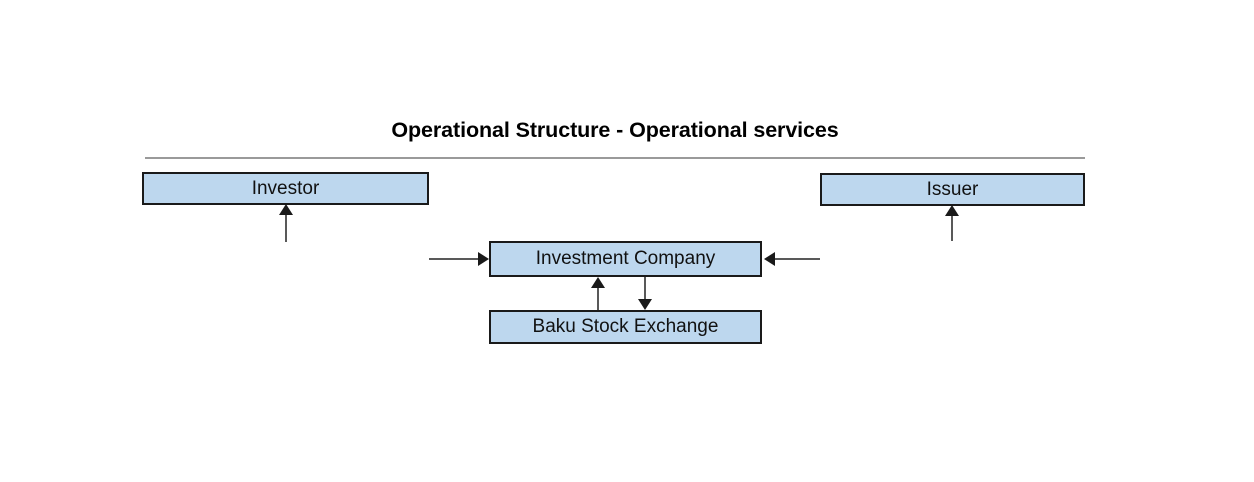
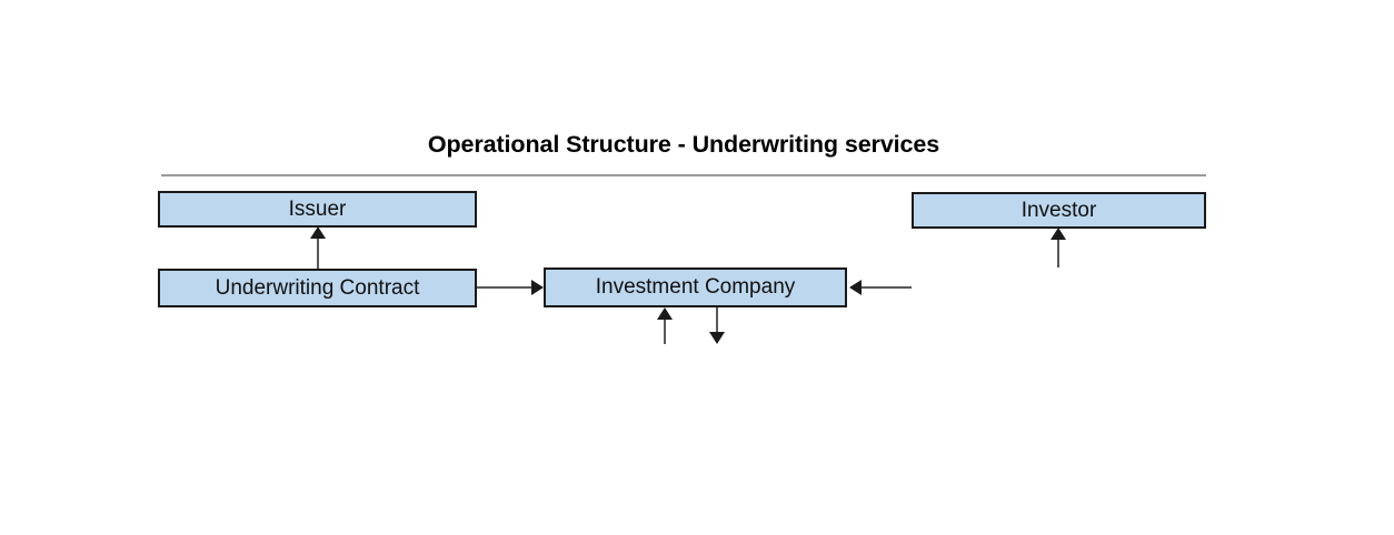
- Operational Structure - Operational services
+ Operational Structure - Underwriting services
- Investor
+ Issuer
+ Underwriting Contract
  Investment Company
- Baku Stock Exchange
- Issuer
+ Investor
